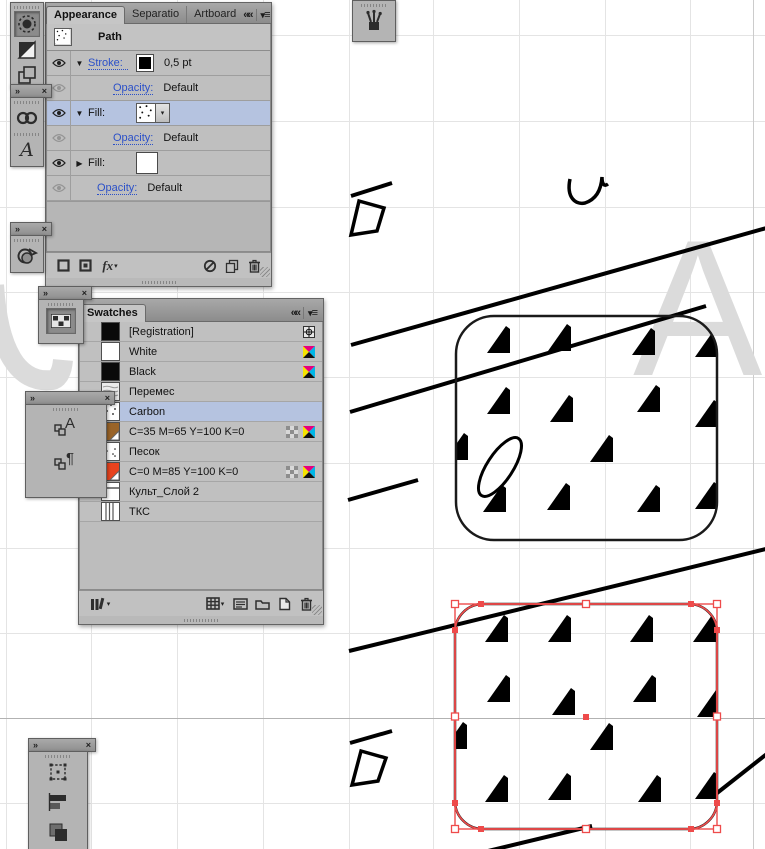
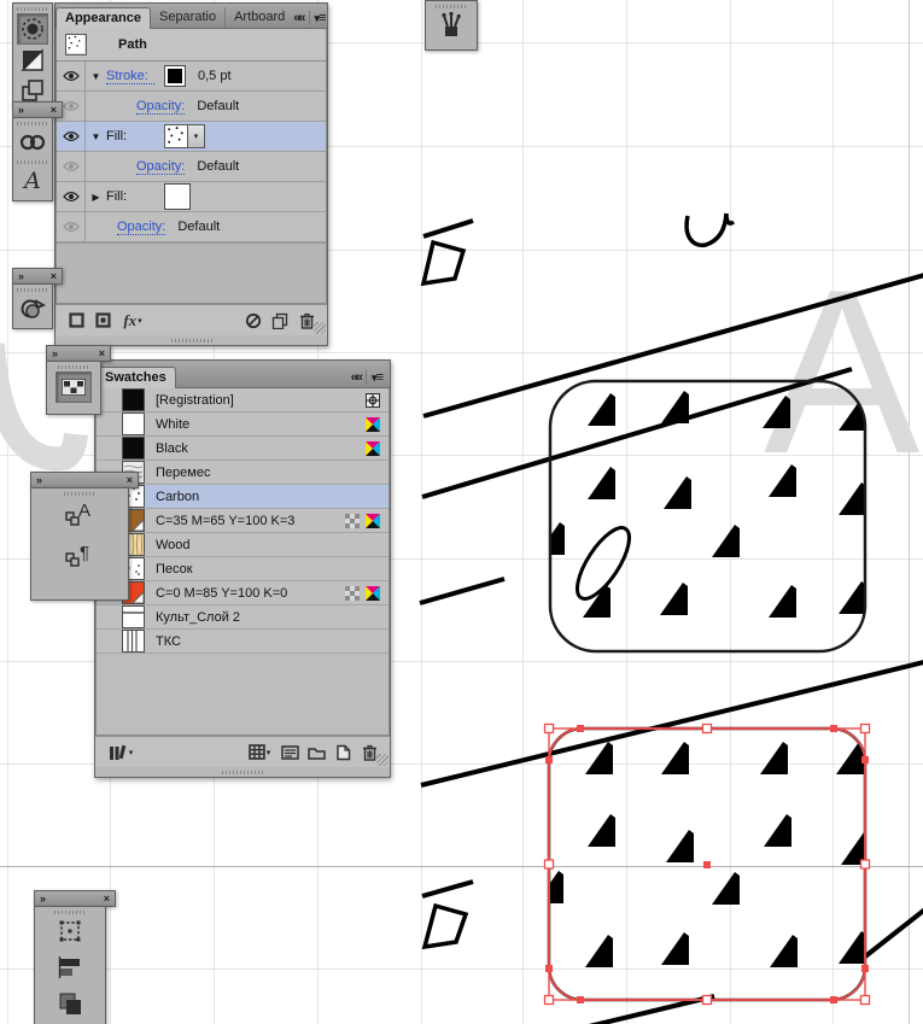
  »
  ×
  A
  »
  ×
  »
  ×
  »
  ×
  A
  ¶
  »
  ×
  Appearance
  Separatio
  Artboard
  ««
  ▾≡
  Path
  ▼
  Stroke:
  0,5 pt
  Opacity:
  Default
  ▼
  Fill:
  Opacity:
  Default
  ▶
  Fill:
  Opacity:
  Default
  fx
  Swatches
  ««
  ▾≡
  [Registration]
  White
  Black
  Перемес
  Carbon
- C=35 M=65 Y=100 K=0
+ C=35 M=65 Y=100 K=3
+ Wood
  Песок
  C=0 M=85 Y=100 K=0
  Культ_Слой 2
  ТКС
